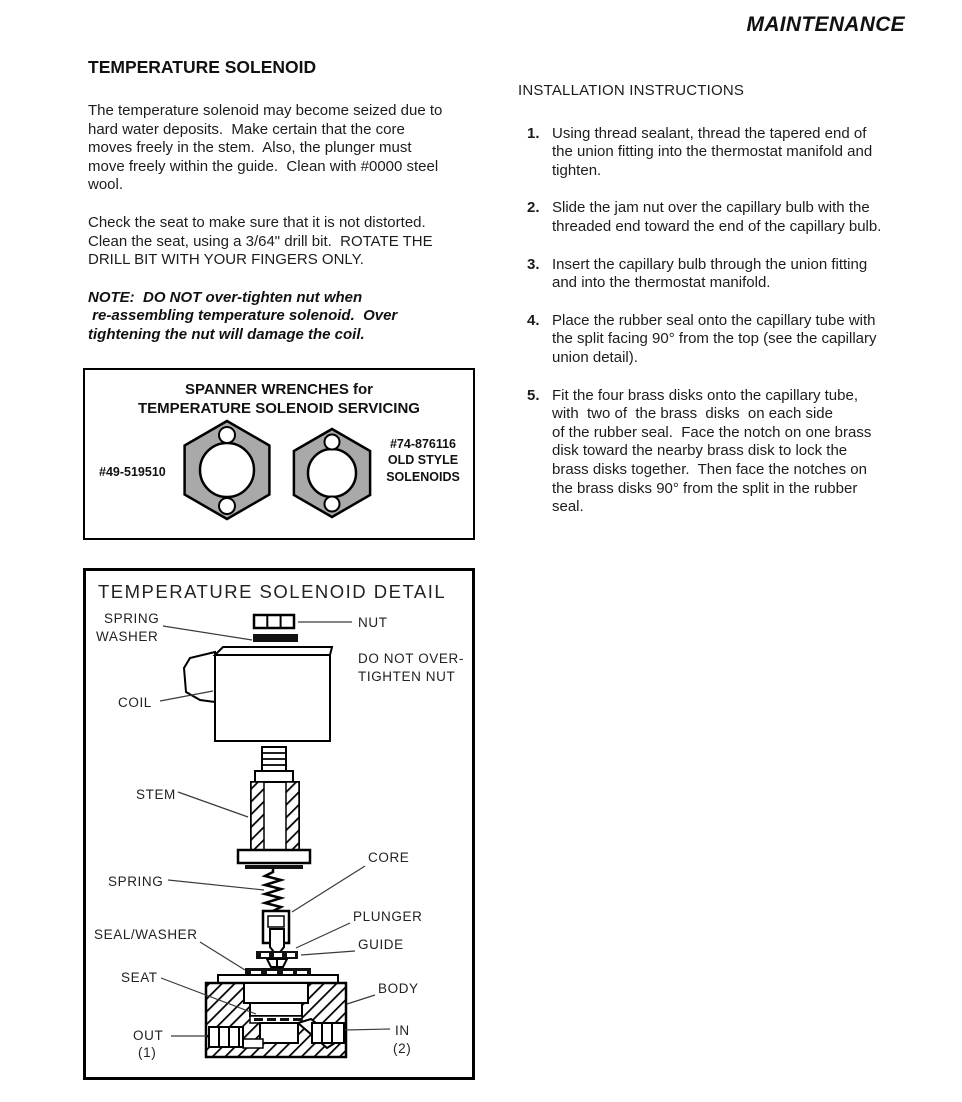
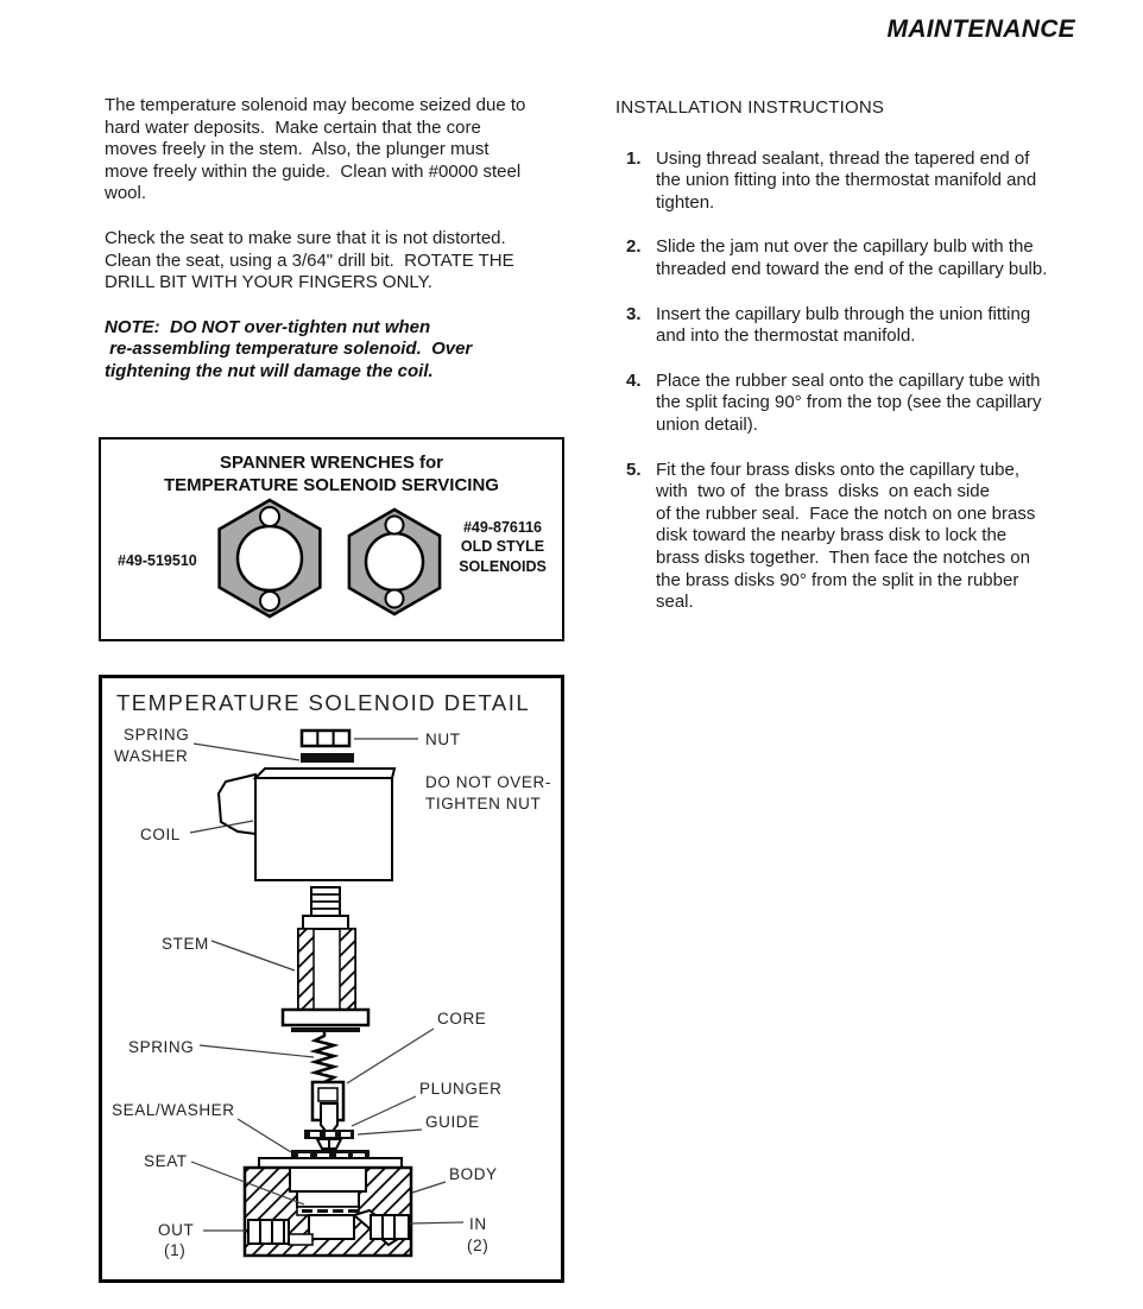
  MAINTENANCE
- TEMPERATURE SOLENOID
  The temperature solenoid may become seized due to
  hard water deposits. Make certain that the core
  moves freely in the stem. Also, the plunger must
  move freely within the guide. Clean with #0000 steel
  wool.
  Check the seat to make sure that it is not distorted.
  Clean the seat, using a 3/64" drill bit. ROTATE THE
  DRILL BIT WITH YOUR FINGERS ONLY.
  NOTE: DO NOT over-tighten nut when
  re-assembling temperature solenoid. Over
  tightening the nut will damage the coil.
  INSTALLATION INSTRUCTIONS
  1.
  Using thread sealant, thread the tapered end of
  the union fitting into the thermostat manifold and
  tighten.
  2.
  Slide the jam nut over the capillary bulb with the
  threaded end toward the end of the capillary bulb.
  3.
  Insert the capillary bulb through the union fitting
  and into the thermostat manifold.
  4.
  Place the rubber seal onto the capillary tube with
  the split facing 90° from the top (see the capillary
  union detail).
  5.
  Fit the four brass disks onto the capillary tube,
  with two of the brass disks on each side
  of the rubber seal. Face the notch on one brass
  disk toward the nearby brass disk to lock the
  brass disks together. Then face the notches on
  the brass disks 90° from the split in the rubber
  seal.
  SPANNER WRENCHES for
  TEMPERATURE SOLENOID SERVICING
  #49-519510
- #74-876116
+ #49-876116
  OLD STYLE
  SOLENOIDS
  TEMPERATURE SOLENOID DETAIL
  NUT
  SPRING
  WASHER
  COIL
  DO NOT OVER-
  TIGHTEN NUT
  STEM
  SPRING
  CORE
  PLUNGER
  GUIDE
  SEAL/WASHER
  BODY
  SEAT
  OUT
  (1)
  IN
  (2)
